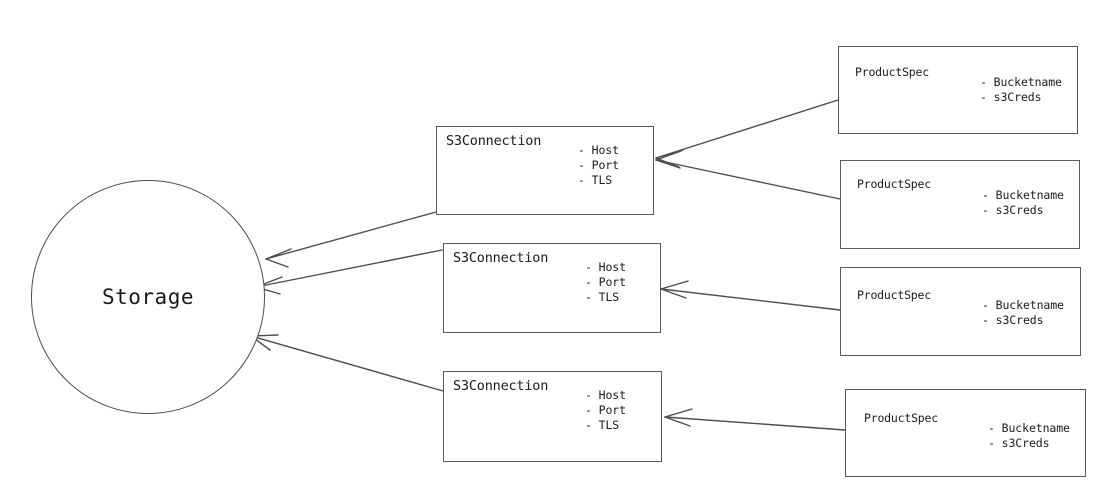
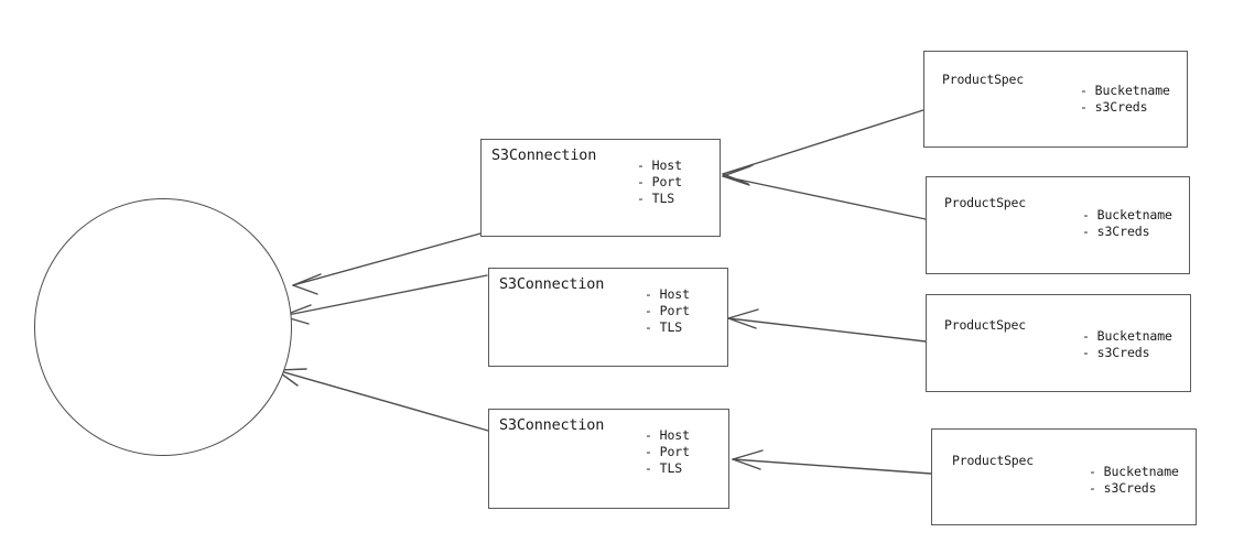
- Storage
  S3Connection
  - Host
  - Port
  - TLS
  S3Connection
  - Host
  - Port
  - TLS
  S3Connection
  - Host
  - Port
  - TLS
  ProductSpec
  - Bucketname
  - s3Creds
  ProductSpec
  - Bucketname
  - s3Creds
  ProductSpec
  - Bucketname
  - s3Creds
  ProductSpec
  - Bucketname
  - s3Creds
